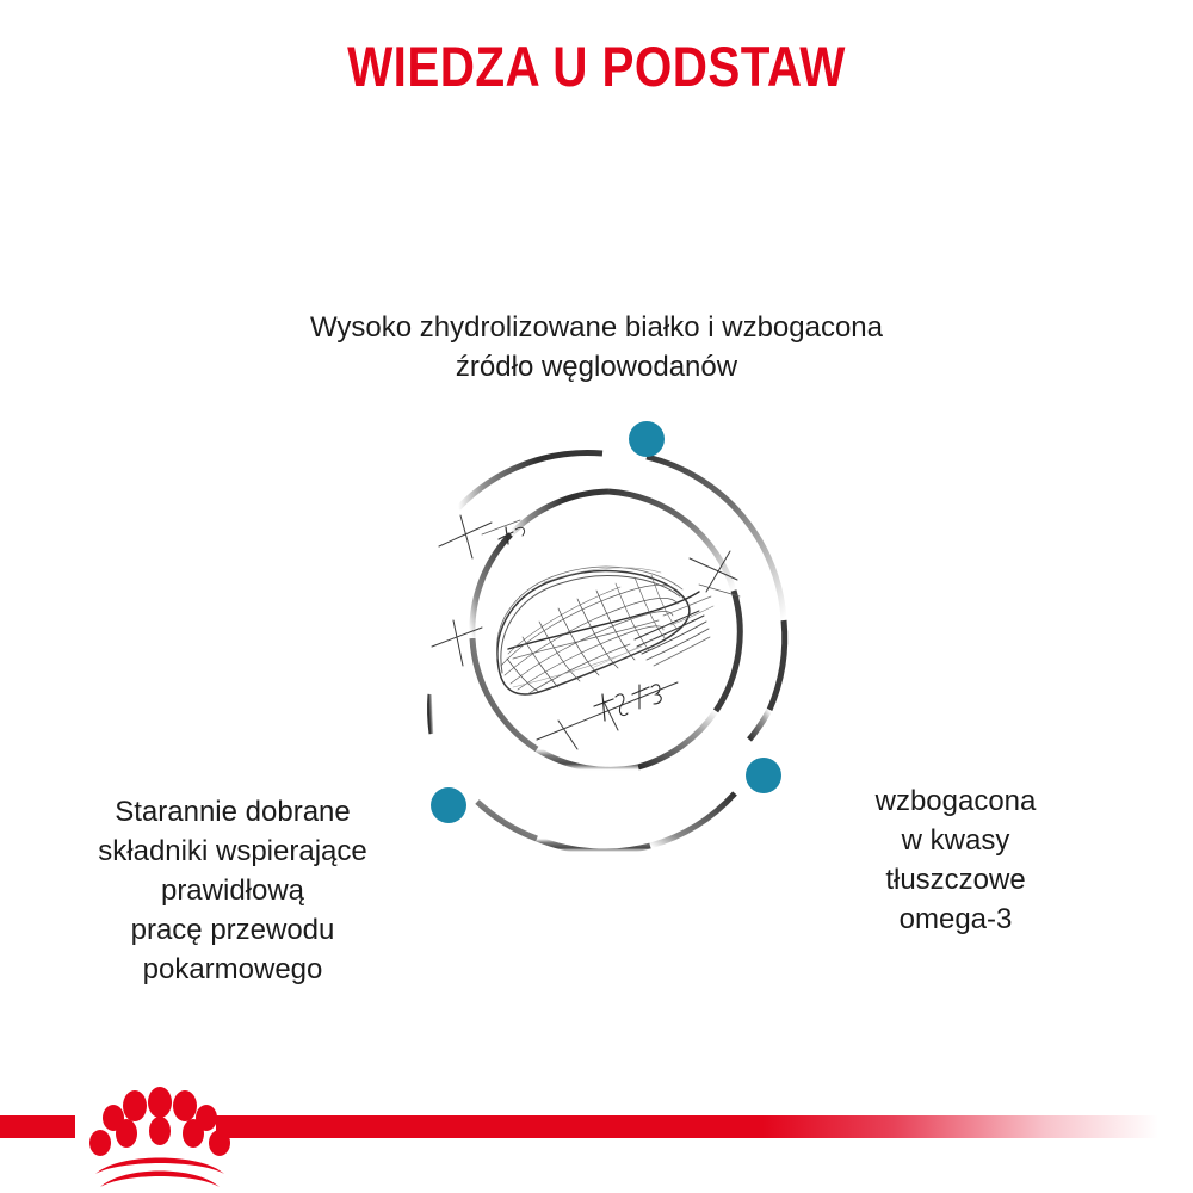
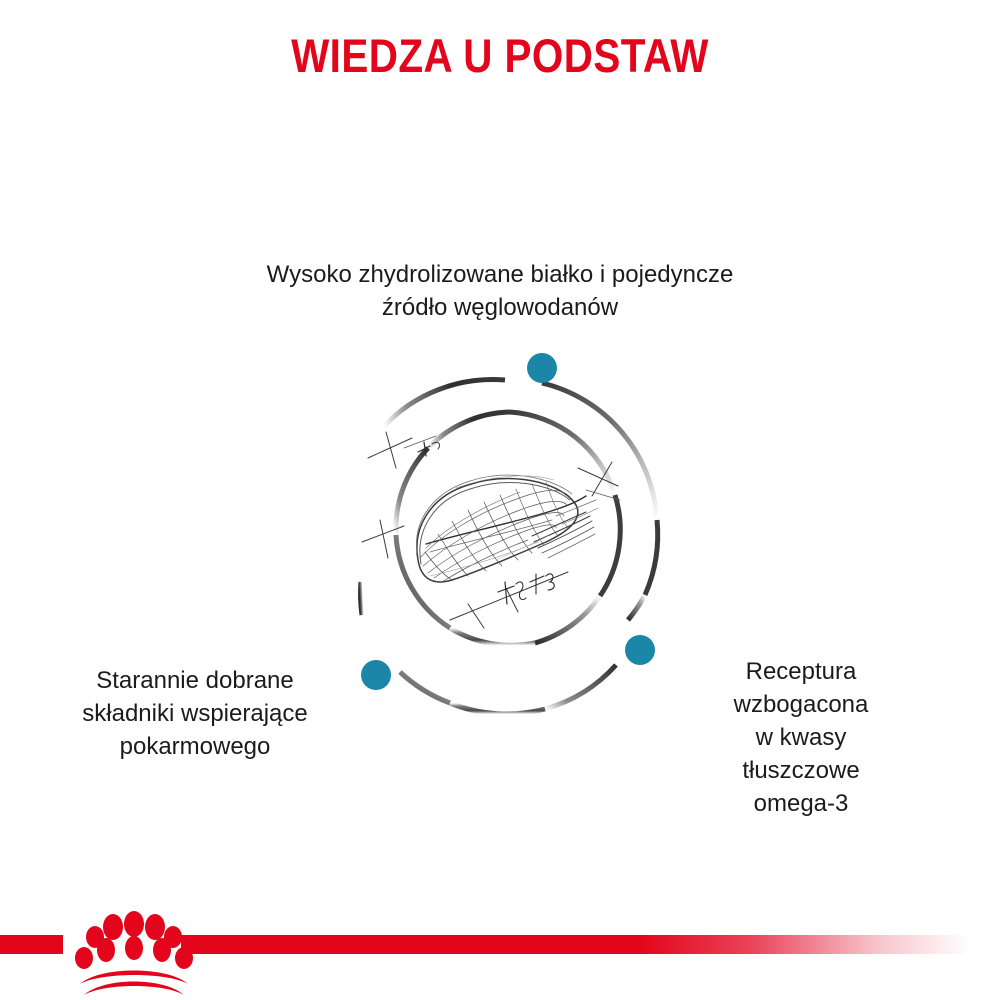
  WIEDZA U PODSTAW
- Wysoko zhydrolizowane białko i wzbogacona
+ Wysoko zhydrolizowane białko i pojedyncze
  źródło węglowodanów
  Starannie dobrane
  składniki wspierające
- prawidłową
- pracę przewodu
  pokarmowego
+ Receptura
  wzbogacona
  w kwasy
  tłuszczowe
  omega-3
